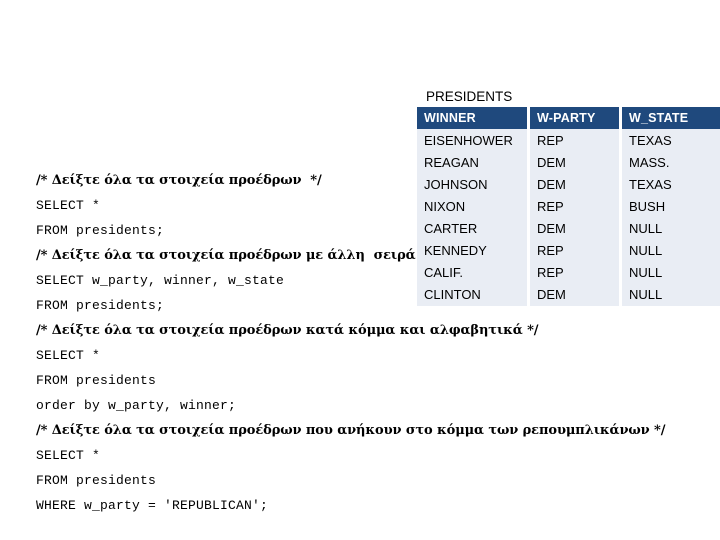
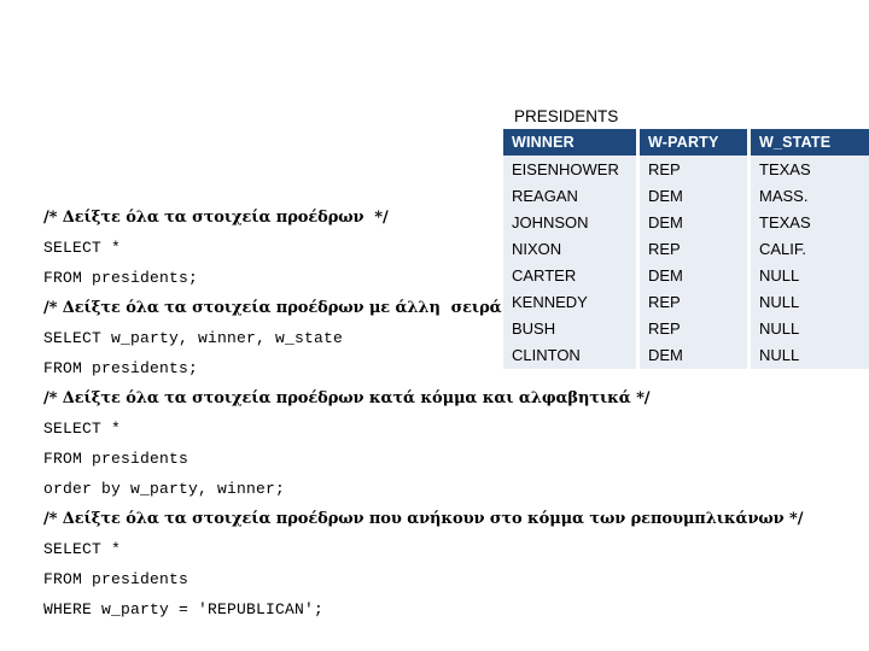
  /* Δείξτε όλα τα στοιχεία προέδρων */
  SELECT *
  FROM presidents;
  /* Δείξτε όλα τα στοιχεία προέδρων με άλλη σειρά
  SELECT w_party, winner, w_state
  FROM presidents;
  /* Δείξτε όλα τα στοιχεία προέδρων κατά κόμμα και αλφαβητικά */
  SELECT *
  FROM presidents
  order by w_party, winner;
  /* Δείξτε όλα τα στοιχεία προέδρων που ανήκουν στο κόμμα των ρεπουμπλικάνων */
  SELECT *
  FROM presidents
  WHERE w_party = 'REPUBLICAN';
  PRESIDENTS
  WINNER	W-PARTY	W_STATE
  EISENHOWER	REP	TEXAS
  REAGAN	DEM	MASS.
  JOHNSON	DEM	TEXAS
- NIXON	REP	BUSH
+ NIXON	REP	CALIF.
  CARTER	DEM	NULL
  KENNEDY	REP	NULL
- CALIF.	REP	NULL
+ BUSH	REP	NULL
  CLINTON	DEM	NULL
